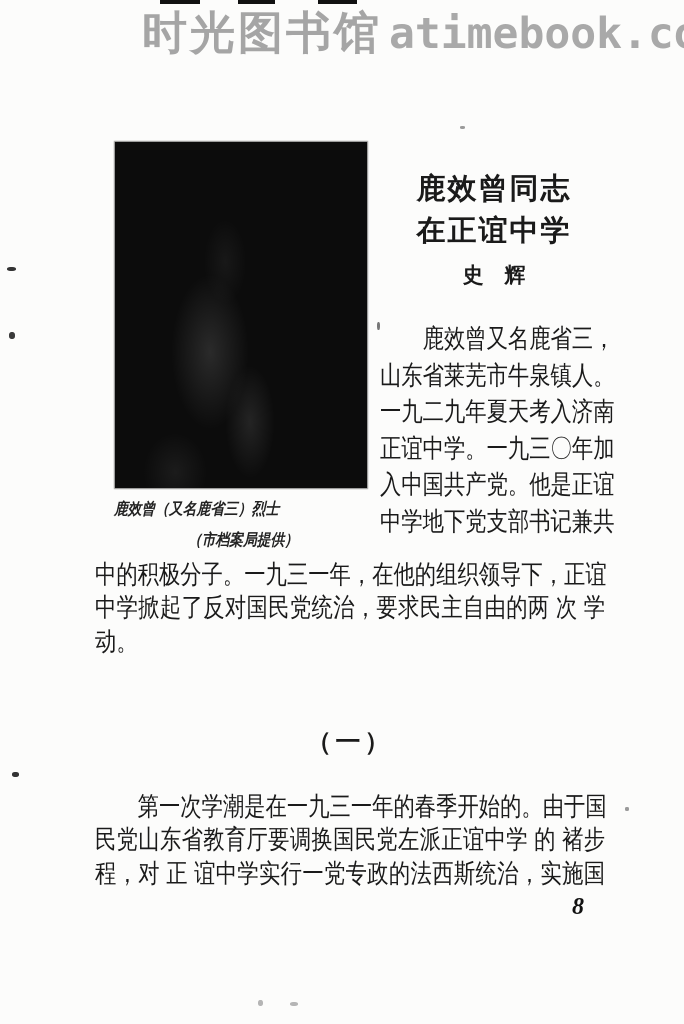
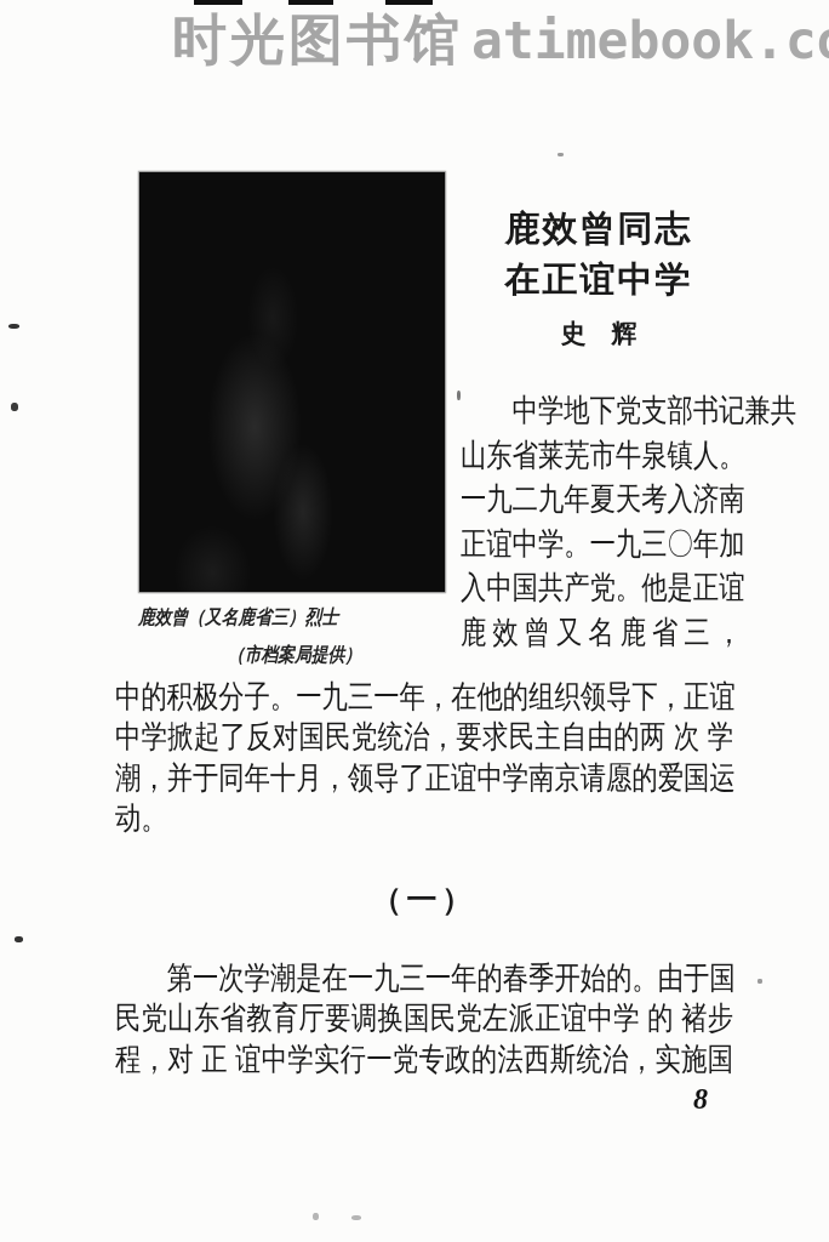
  时光图书馆
  atimebook.c
  鹿效曾同志
  在正谊中学
  史 辉
- 鹿效曾又名鹿省三，
+ 中学地下党支部书记兼共
  山东省莱芜市牛泉镇人。
  一九二九年夏天考入济南
  正谊中学。一九三〇年加
  入中国共产党。他是正谊
- 中学地下党支部书记兼共
+ 鹿效曾又名鹿省三，
  鹿效曾（又名鹿省三）烈士
  （市档案局提供）
  中的积极分子。一九三一年，在他的组织领导下，正谊
  中学掀起了反对国民党统治，要求民主自由的两 次 学
+ 潮，并于同年十月，领导了正谊中学南京请愿的爱国运
  动。
  （一）
  第一次学潮是在一九三一年的春季开始的。由于国
  民党山东省教育厅要调换国民党左派正谊中学 的 褚步
  程，对 正 谊中学实行一党专政的法西斯统治，实施国
  8
